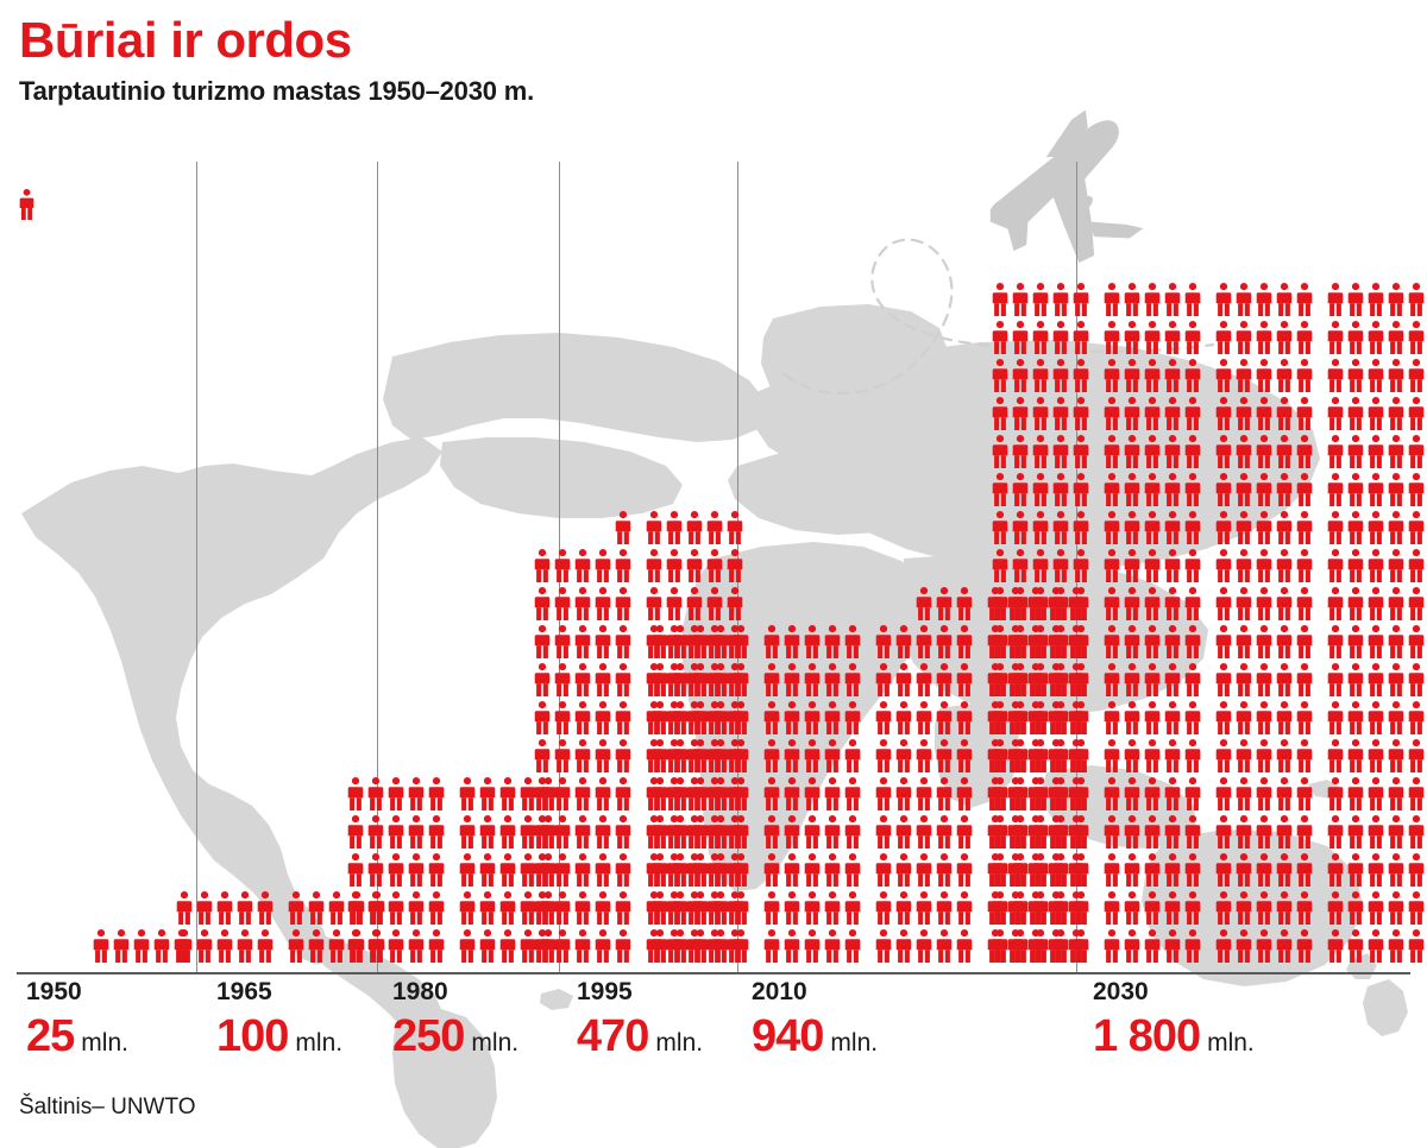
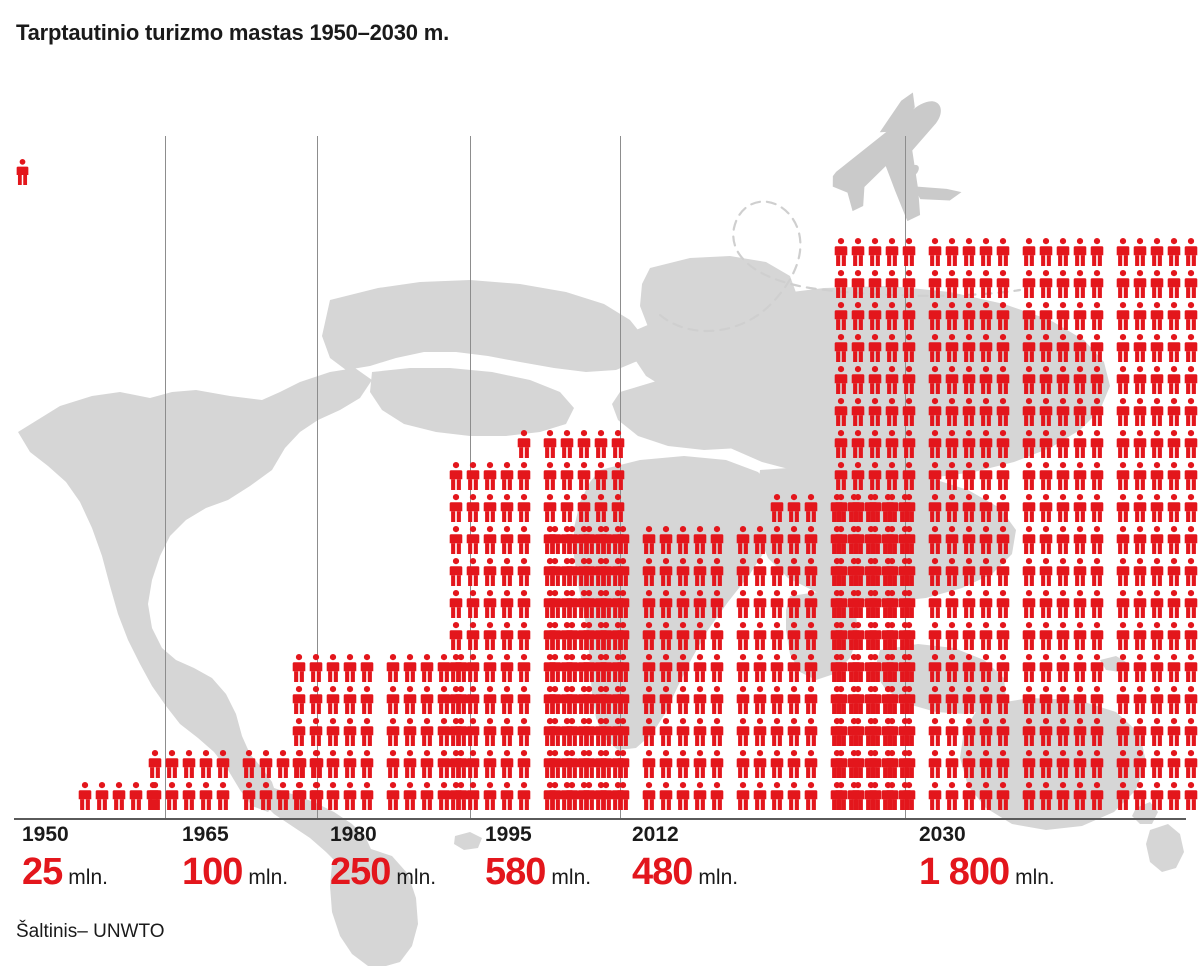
- Būriai ir ordos
  Tarptautinio turizmo mastas 1950–2030 m.
  1950
  25
  mln.
  1965
  100
  mln.
  1980
  250
  mln.
  1995
- 470
+ 580
  mln.
- 2010
+ 2012
- 940
+ 480
  mln.
  2030
  1 800
  mln.
  Šaltinis– UNWTO
